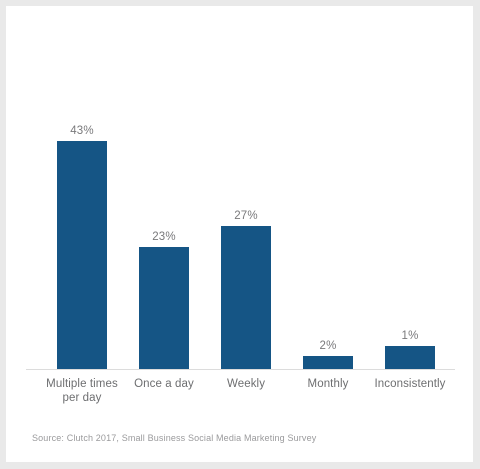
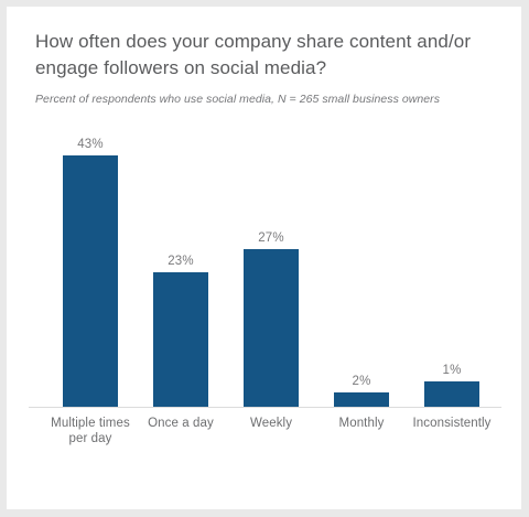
+ How often does your company share content and/or
+ engage followers on social media?
+ Percent of respondents who use social media, N = 265 small business owners
  43%
  Multiple times
  per day
  23%
  Once a day
  27%
  Weekly
  2%
  Monthly
  1%
  Inconsistently
- Source: Clutch 2017, Small Business Social Media Marketing Survey
